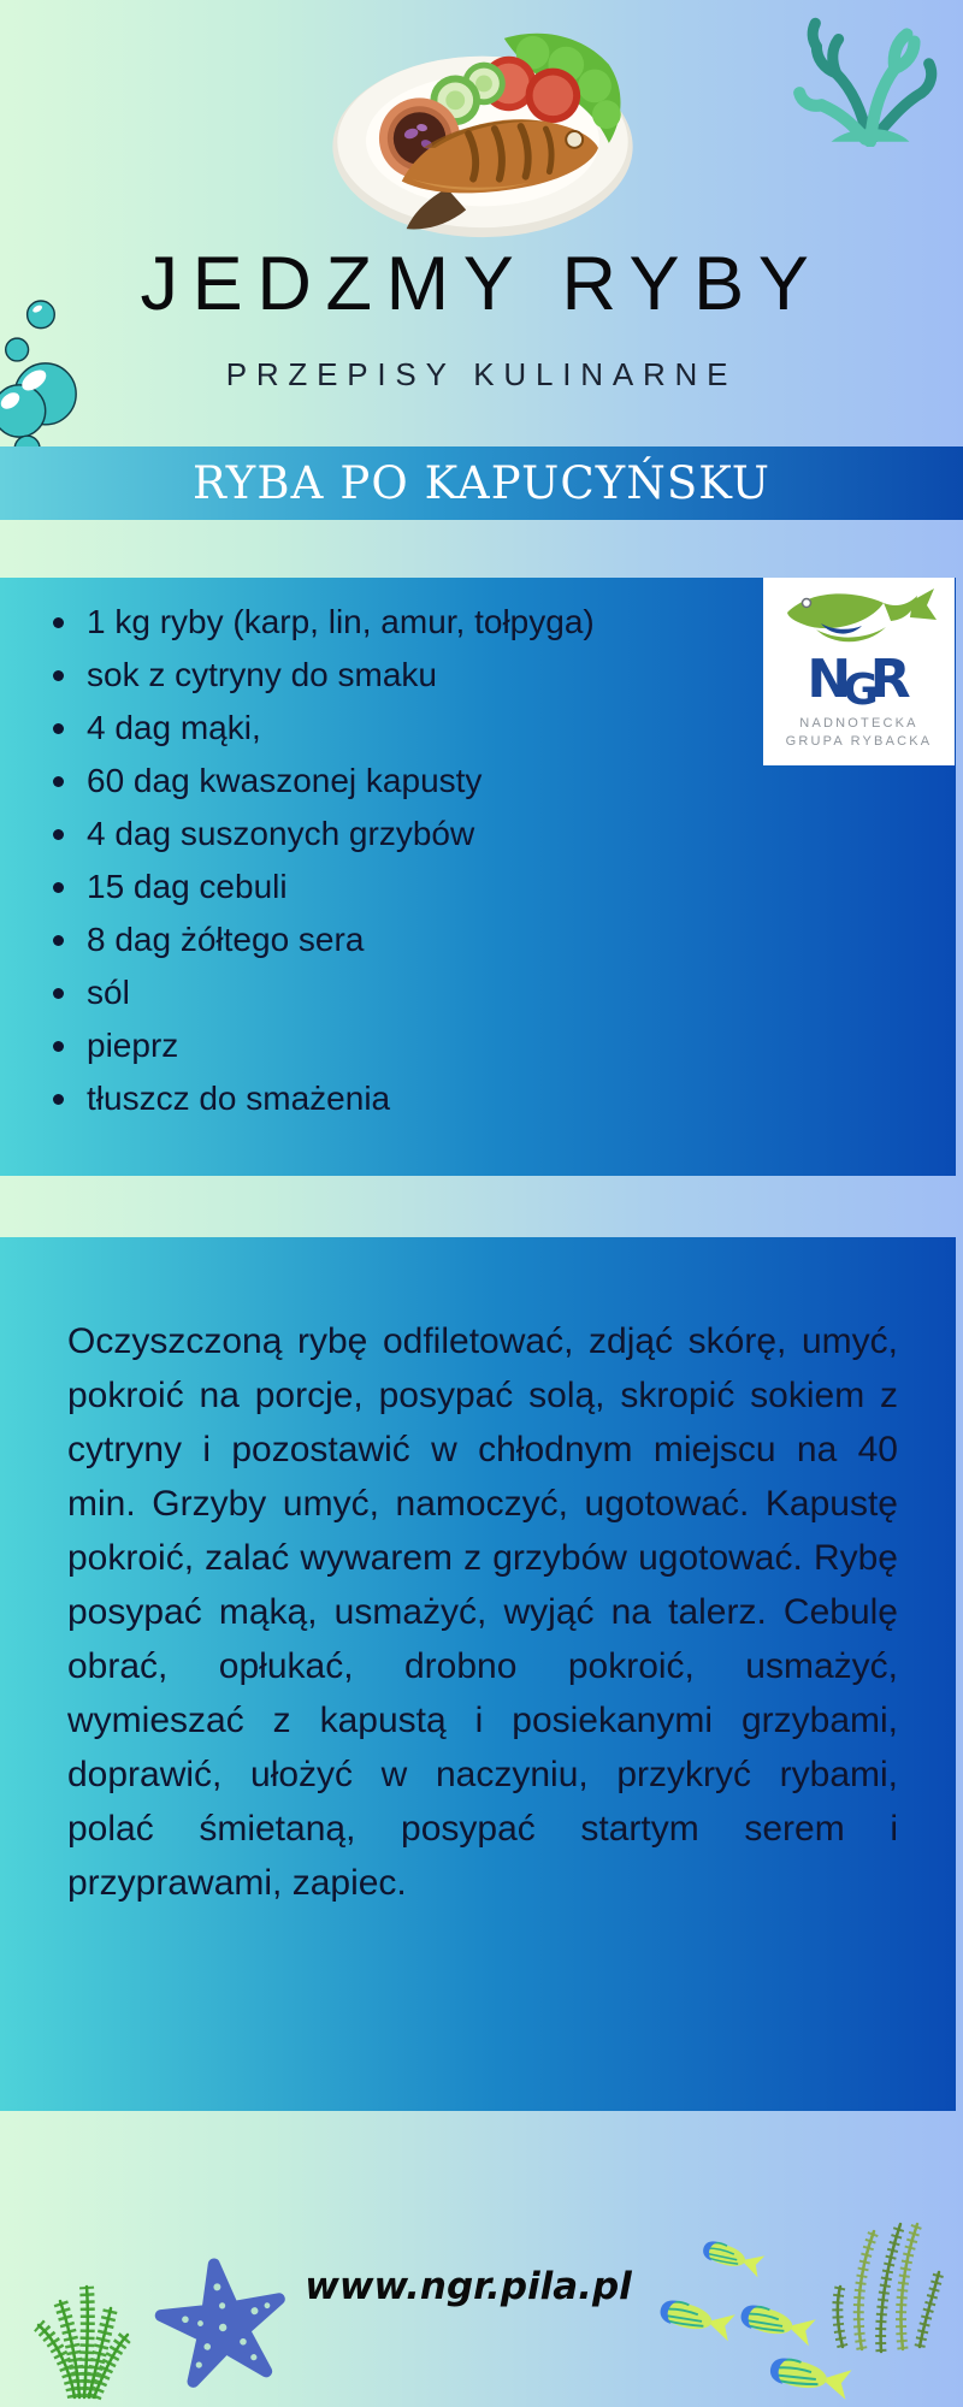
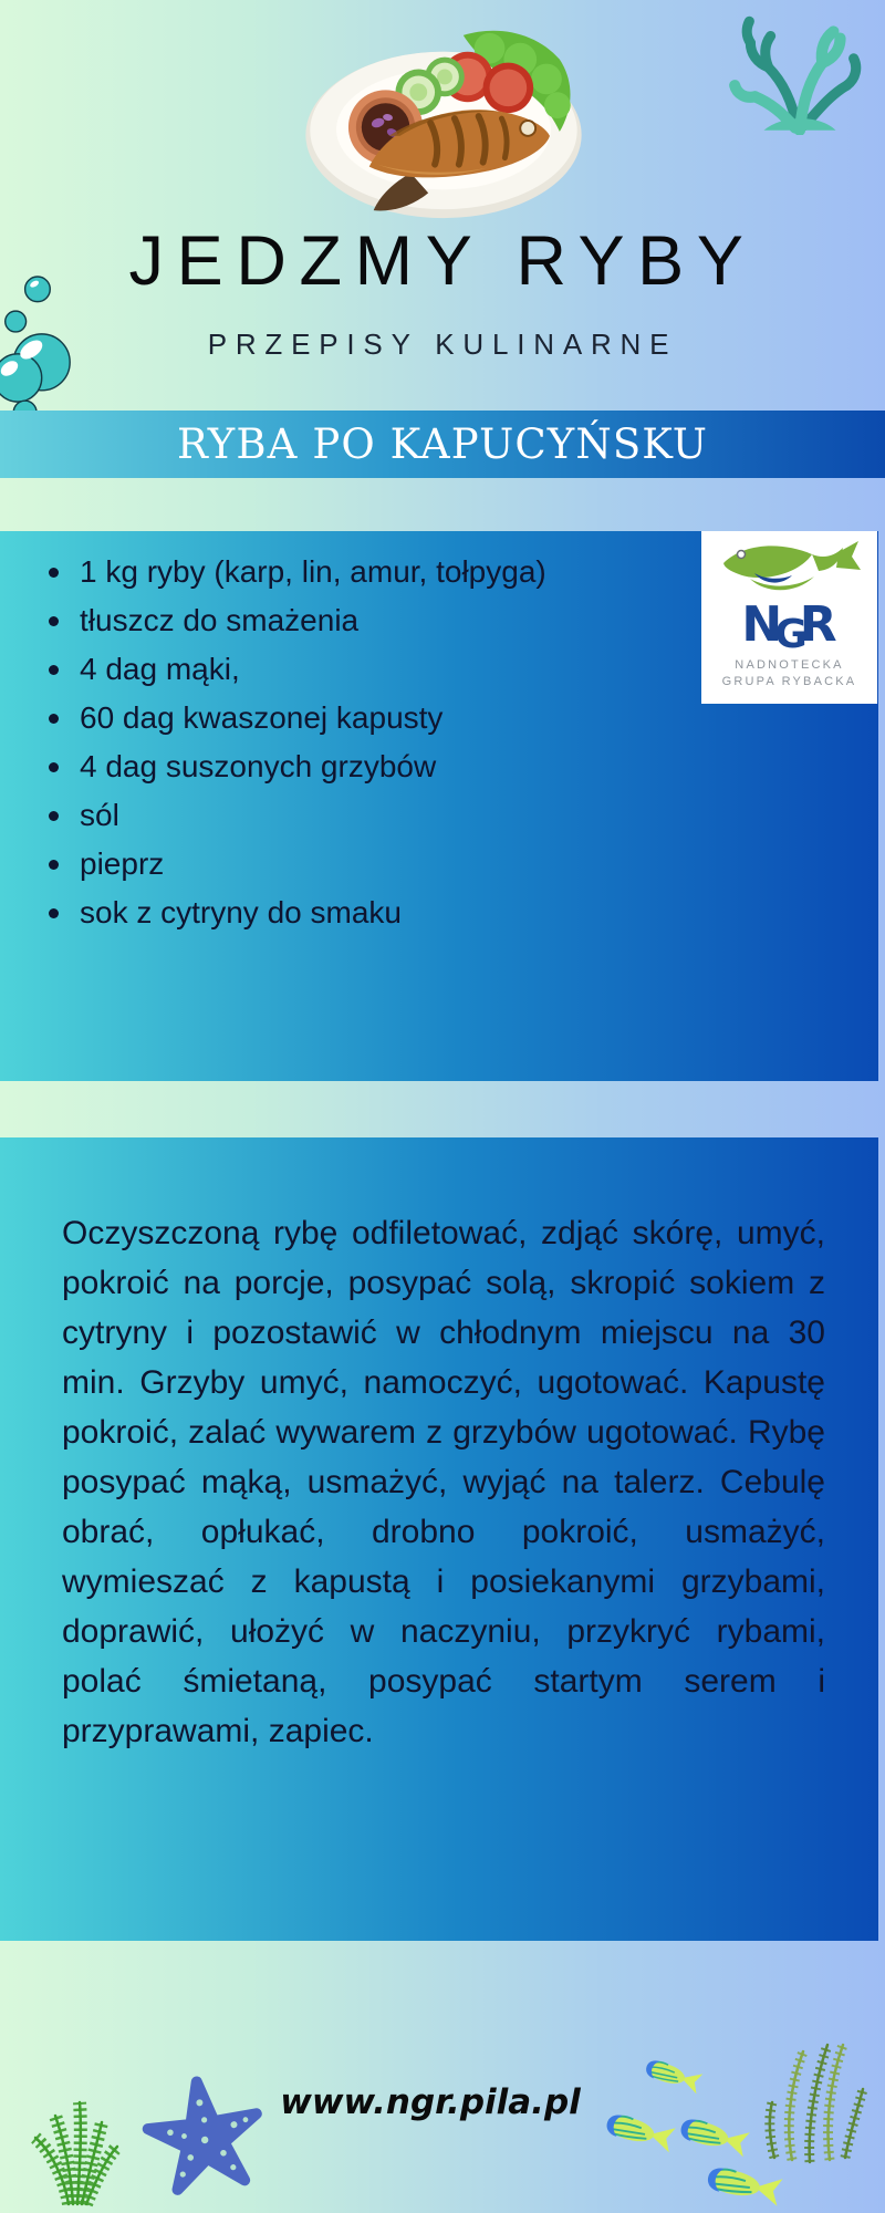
  JEDZMY RYBY
  PRZEPISY KULINARNE
  RYBA PO KAPUCYŃSKU
  1 kg ryby (karp, lin, amur, tołpyga)
- sok z cytryny do smaku
+ tłuszcz do smażenia
  4 dag mąki,
  60 dag kwaszonej kapusty
  4 dag suszonych grzybów
- 15 dag cebuli
- 8 dag żółtego sera
  sól
  pieprz
- tłuszcz do smażenia
+ sok z cytryny do smaku
  N
  G
  R
  NADNOTECKA
  GRUPA RYBACKA
- Oczyszczoną rybę odfiletować, zdjąć skórę, umyć, pokroić na porcje, posypać solą, skropić sokiem z cytryny i pozostawić w chłodnym miejscu na 40 min. Grzyby umyć, namoczyć, ugotować. Kapustę pokroić, zalać wywarem z grzybów ugotować. Rybę posypać mąką, usmażyć, wyjąć na talerz. Cebulę obrać, opłukać, drobno pokroić, usmażyć, wymieszać z kapustą i posiekanymi grzybami, doprawić, ułożyć w naczyniu, przykryć rybami, polać śmietaną, posypać startym serem i przyprawami, zapiec.
+ Oczyszczoną rybę odfiletować, zdjąć skórę, umyć, pokroić na porcje, posypać solą, skropić sokiem z cytryny i pozostawić w chłodnym miejscu na 30 min. Grzyby umyć, namoczyć, ugotować. Kapustę pokroić, zalać wywarem z grzybów ugotować. Rybę posypać mąką, usmażyć, wyjąć na talerz. Cebulę obrać, opłukać, drobno pokroić, usmażyć, wymieszać z kapustą i posiekanymi grzybami, doprawić, ułożyć w naczyniu, przykryć rybami, polać śmietaną, posypać startym serem i przyprawami, zapiec.
  www.ngr.pila.pl
